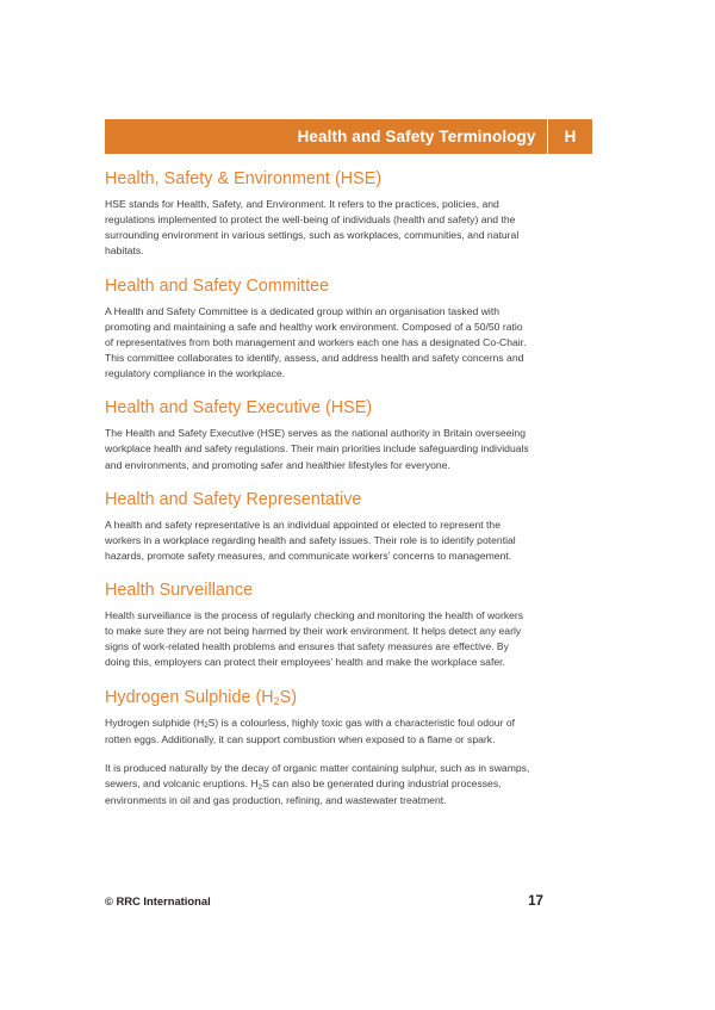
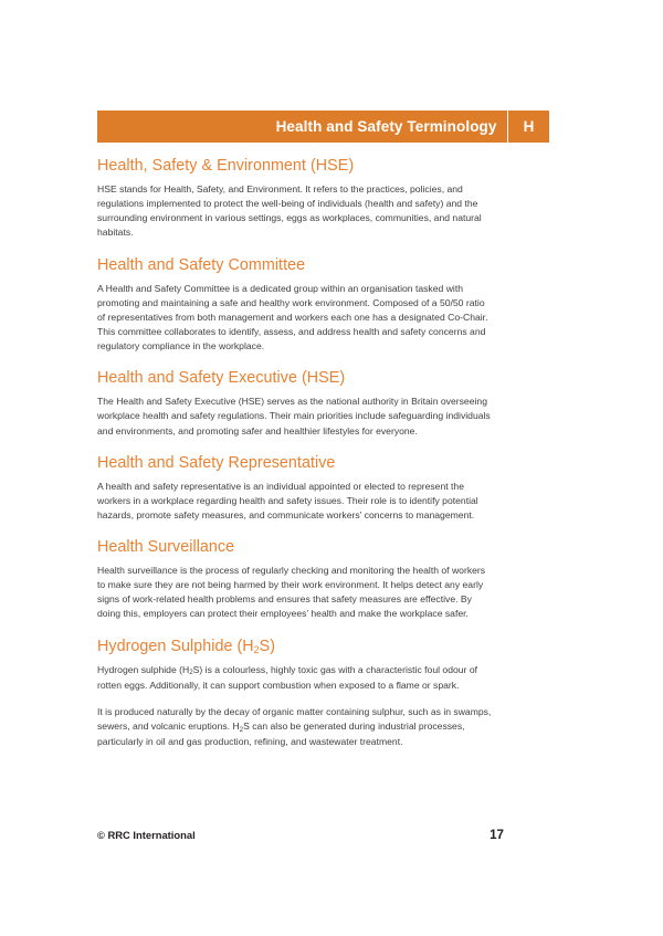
  Health and Safety Terminology
  H
  Health, Safety & Environment (HSE)
- HSE stands for Health, Safety, and Environment. It refers to the practices, policies, and regulations implemented to protect the well-being of individuals (health and safety) and the surrounding environment in various settings, such as workplaces, communities, and natural habitats.
+ HSE stands for Health, Safety, and Environment. It refers to the practices, policies, and regulations implemented to protect the well-being of individuals (health and safety) and the surrounding environment in various settings, eggs as workplaces, communities, and natural habitats.
  Health and Safety Committee
  A Health and Safety Committee is a dedicated group within an organisation tasked with promoting and maintaining a safe and healthy work environment. Composed of a 50/50 ratio of representatives from both management and workers each one has a designated Co-Chair. This committee collaborates to identify, assess, and address health and safety concerns and regulatory compliance in the workplace.
  Health and Safety Executive (HSE)
  The Health and Safety Executive (HSE) serves as the national authority in Britain overseeing workplace health and safety regulations. Their main priorities include safeguarding individuals and environments, and promoting safer and healthier lifestyles for everyone.
  Health and Safety Representative
  A health and safety representative is an individual appointed or elected to represent the workers in a workplace regarding health and safety issues. Their role is to identify potential hazards, promote safety measures, and communicate workers’ concerns to management.
  Health Surveillance
  Health surveillance is the process of regularly checking and monitoring the health of workers to make sure they are not being harmed by their work environment. It helps detect any early signs of work-related health problems and ensures that safety measures are effective. By doing this, employers can protect their employees’ health and make the workplace safer.
  Hydrogen Sulphide (H2S)
  Hydrogen sulphide (H S) is a colourless, highly toxic gas with a characteristic foul odour of rotten eggs. Additionally, it can support combustion when exposed to a flame or spark.
- It is produced naturally by the decay of organic matter containing sulphur, such as in swamps, sewers, and volcanic eruptions. H S can also be generated during industrial processes, environments in oil and gas production, refining, and wastewater treatment.
+ It is produced naturally by the decay of organic matter containing sulphur, such as in swamps, sewers, and volcanic eruptions. H S can also be generated during industrial processes, particularly in oil and gas production, refining, and wastewater treatment.
  © RRC International
  17
